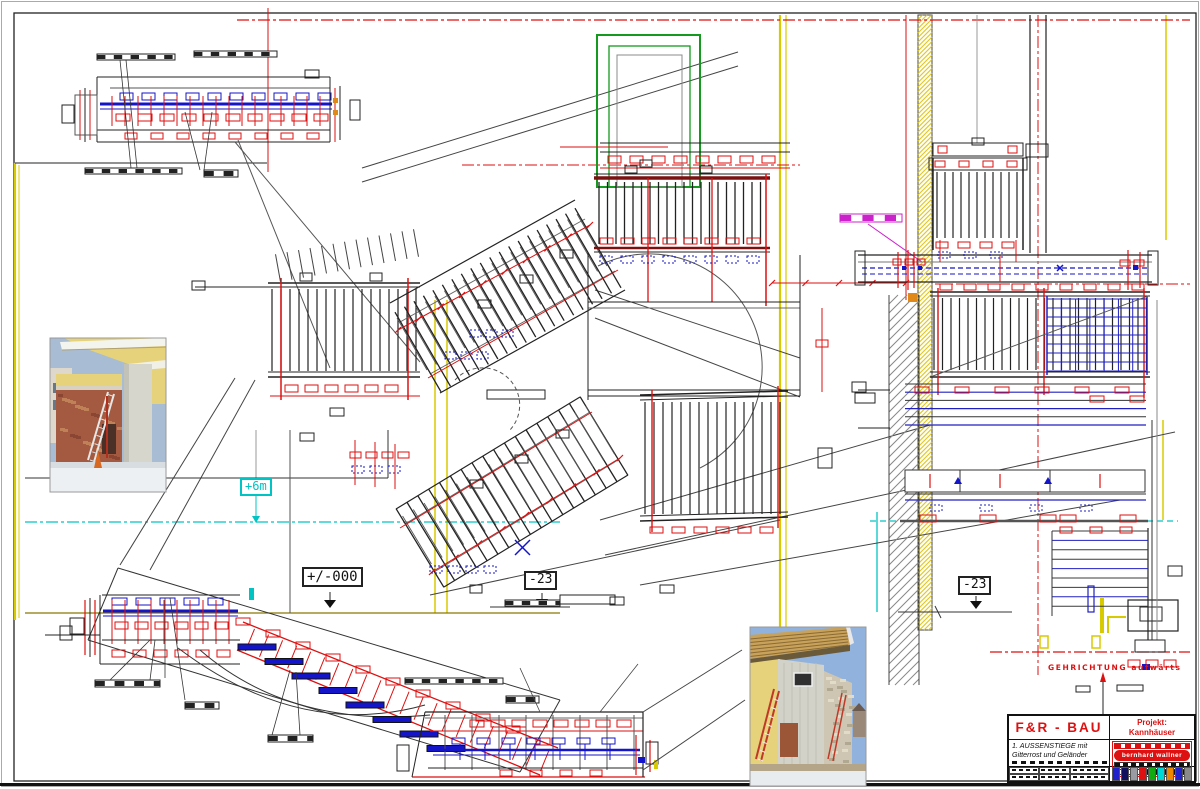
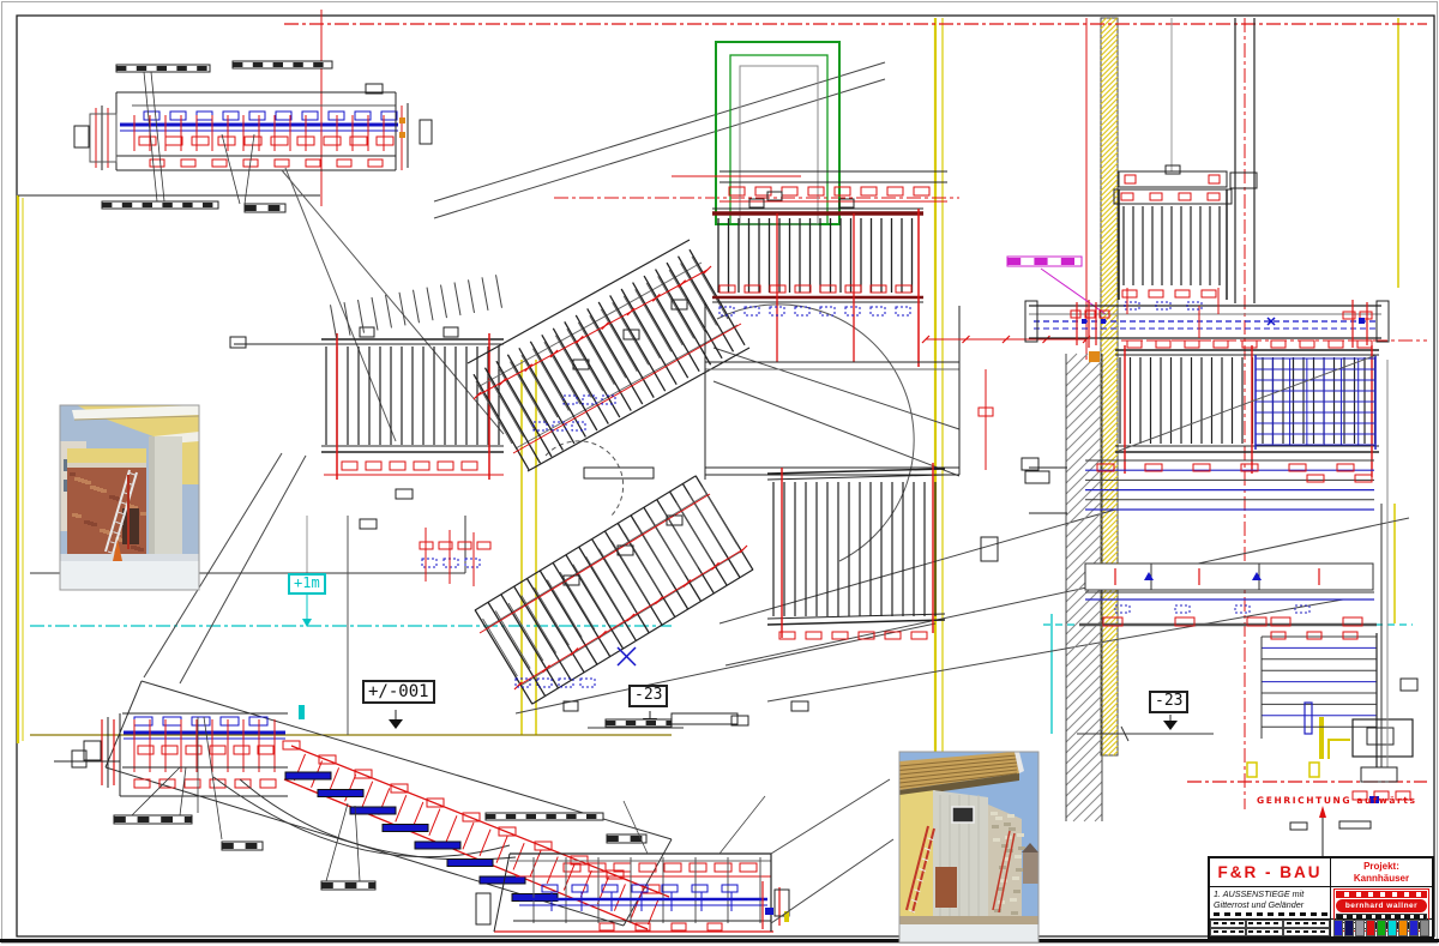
- +6m
+ +1m
- +/-000
+ +/-001
  -23
  -23
  GEHRICHTUNG aufwärts
  F&R - BAU
  Projekt:
  Kannhäuser
  1. AUSSENSTIEGE mit
  Gitterrost und Geländer
